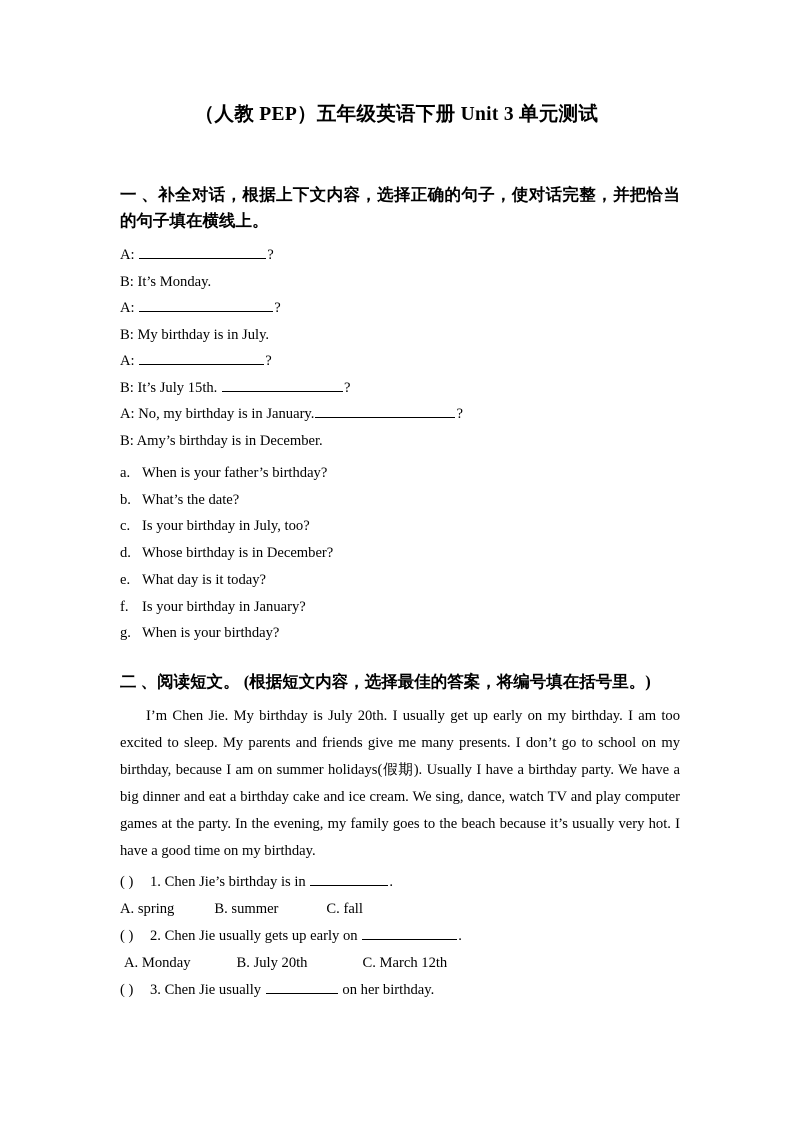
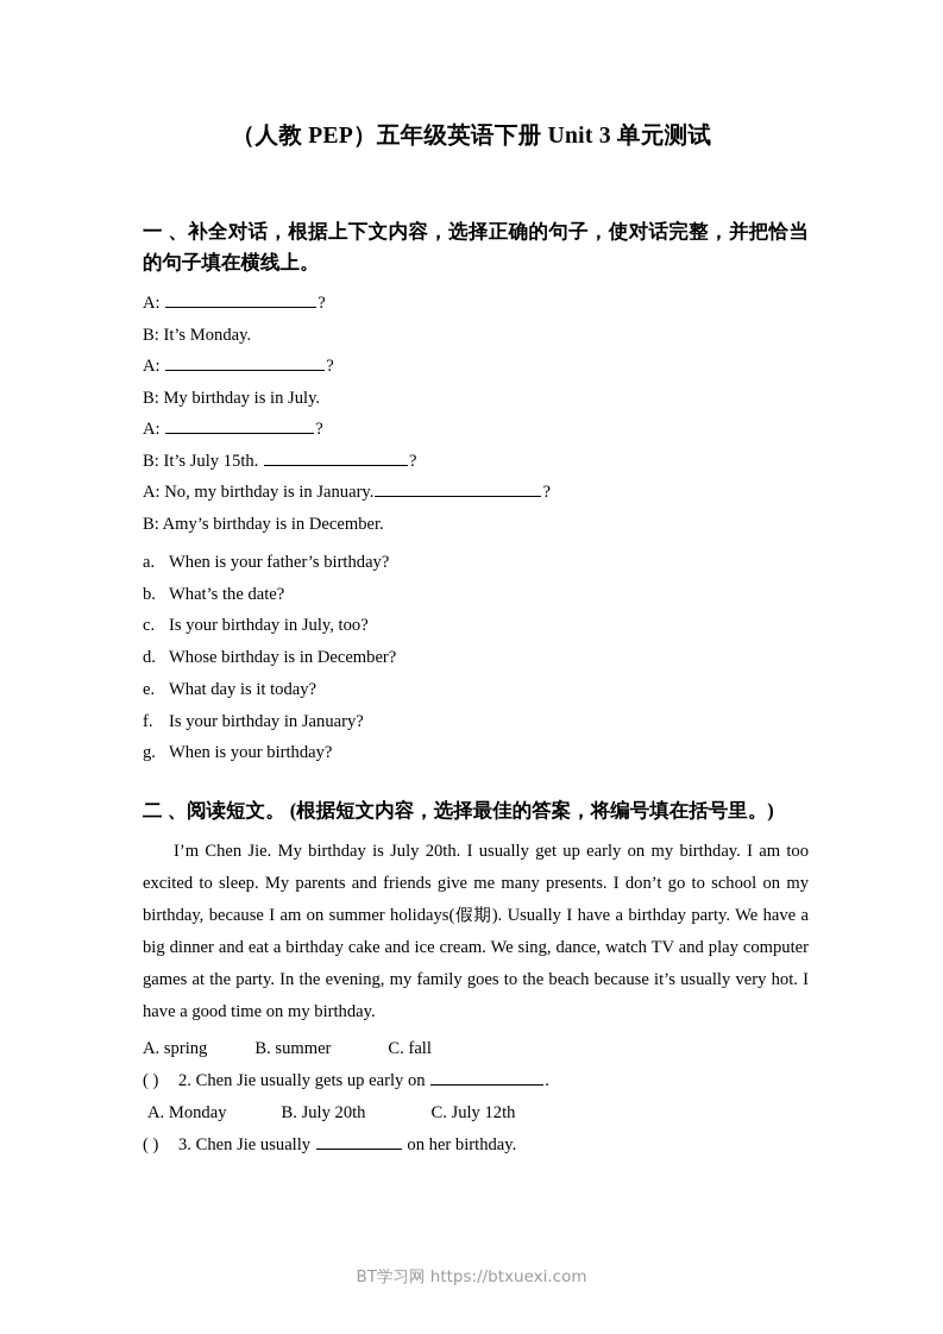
  （人教 PEP）五年级英语下册 Unit 3 单元测试
  一 、补全对话，根据上下文内容，选择正确的句子，使对话完整，并把恰当的句子填在横线上。
  A: ?
  B: It’s Monday.
  A: ?
  B: My birthday is in July.
  A: ?
  B: It’s July 15th. ?
  A: No, my birthday is in January. ?
  B: Amy’s birthday is in December.
  a. When is your father’s birthday?
  b. What’s the date?
  c. Is your birthday in July, too?
  d. Whose birthday is in December?
  e. What day is it today?
  f. Is your birthday in January?
  g. When is your birthday?
  二 、阅读短文。 (根据短文内容，选择最佳的答案，将编号填在括号里。)
  I’m Chen Jie. My birthday is July 20th. I usually get up early on my birthday. I am too excited to sleep. My parents and friends give me many presents. I don’t go to school on my birthday, because I am on summer holidays(假期). Usually I have a birthday party. We have a big dinner and eat a birthday cake and ice cream. We sing, dance, watch TV and play computer games at the party. In the evening, my family goes to the beach because it’s usually very hot. I have a good time on my birthday.
- ( ) 1. Chen Jie’s birthday is in .
  A. spring B. summer C. fall
  ( ) 2. Chen Jie usually gets up early on .
- A. Monday B. July 20th C. March 12th
+ A. Monday B. July 20th C. July 12th
  ( ) 3. Chen Jie usually on her birthday.
+ BT学习网 https://btxuexi.com
